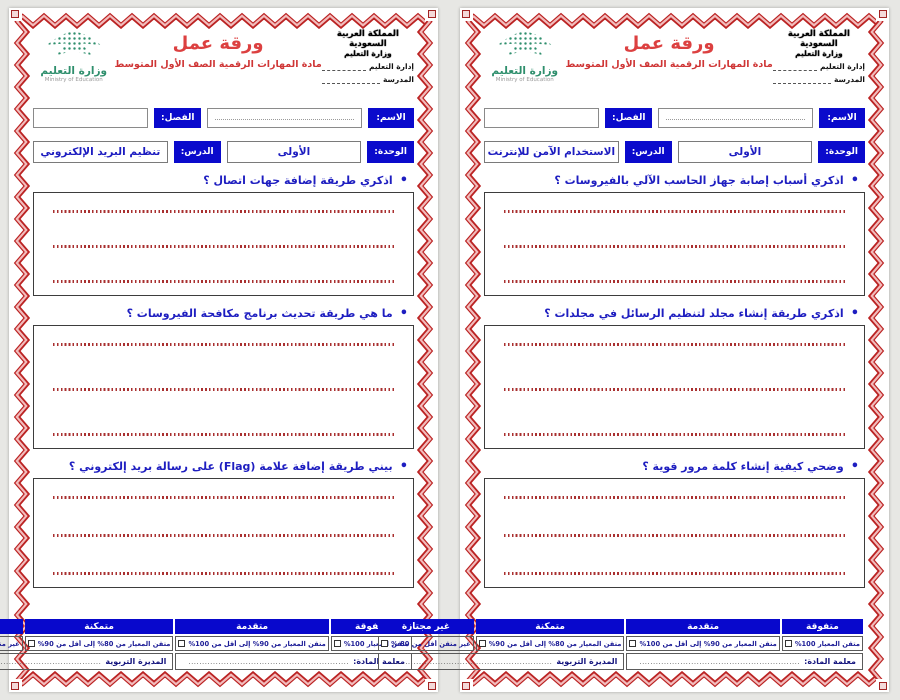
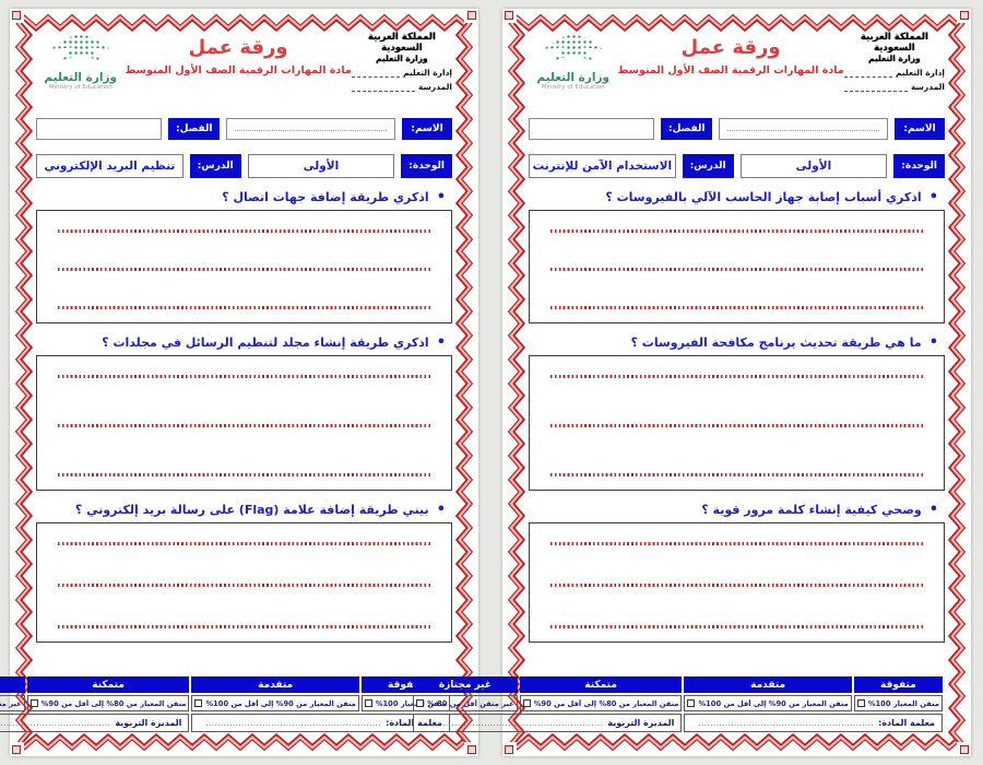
  المملكة العربية السعودية
  وزارة التعليم
  إدارة التعليم
  المدرسة
  ورقة عمل
  مادة المهارات الرقمية الصف الأول المتوسط
  وزارة التعليم
  الاسم:
  الفصل:
  الوحدة:
  الأولى
  الدرس:
  تنظيم البريد الإلكتروني
  •
  اذكري طريقة إضافة جهات اتصال ؟
  •
- ما هي طريقة تحديث برنامج مكافحة الفيروسات ؟
+ اذكري طريقة إنشاء مجلد لتنظيم الرسائل في مجلدات ؟
  •
  بيني طريقة إضافة علامة (Flag) على رسالة بريد إلكتروني ؟
  فوقة	متقدمة	متمكنة
  متقنعيار 100%	متقن المعيار من 90% إلى أقل من 100%	متقن المعيار من 80% إلى أقل من 90%	غير مت
  معلمة المادة:...........................................................	المديرة التربوية.....................................
  المملكة العربية السعودية
  وزارة التعليم
  إدارة التعليم
  المدرسة
  ورقة عمل
  مادة المهارات الرقمية الصف الأول المتوسط
  وزارة التعليم
  الاسم:
  الفصل:
  الوحدة:
  الأولى
  الدرس:
  الاستخدام الآمن للإنترنت
  •
  اذكري أسباب إصابة جهاز الحاسب الآلي بالفيروسات ؟
  •
- اذكري طريقة إنشاء مجلد لتنظيم الرسائل في مجلدات ؟
+ ما هي طريقة تحديث برنامج مكافحة الفيروسات ؟
  •
  وضحي كيفية إنشاء كلمة مرور قوية ؟
  متفوقة	متقدمة	متمكنة	غير مجتازة
  متقن المعيار 100%	متقن المعيار من 90% إلى أقل من 100%	متقن المعيار من 80% إلى أقل من 90%	غير متقن أقل من 80 %
  معلمة المادة:...........................................................	المديرة التربوية...........................................................
